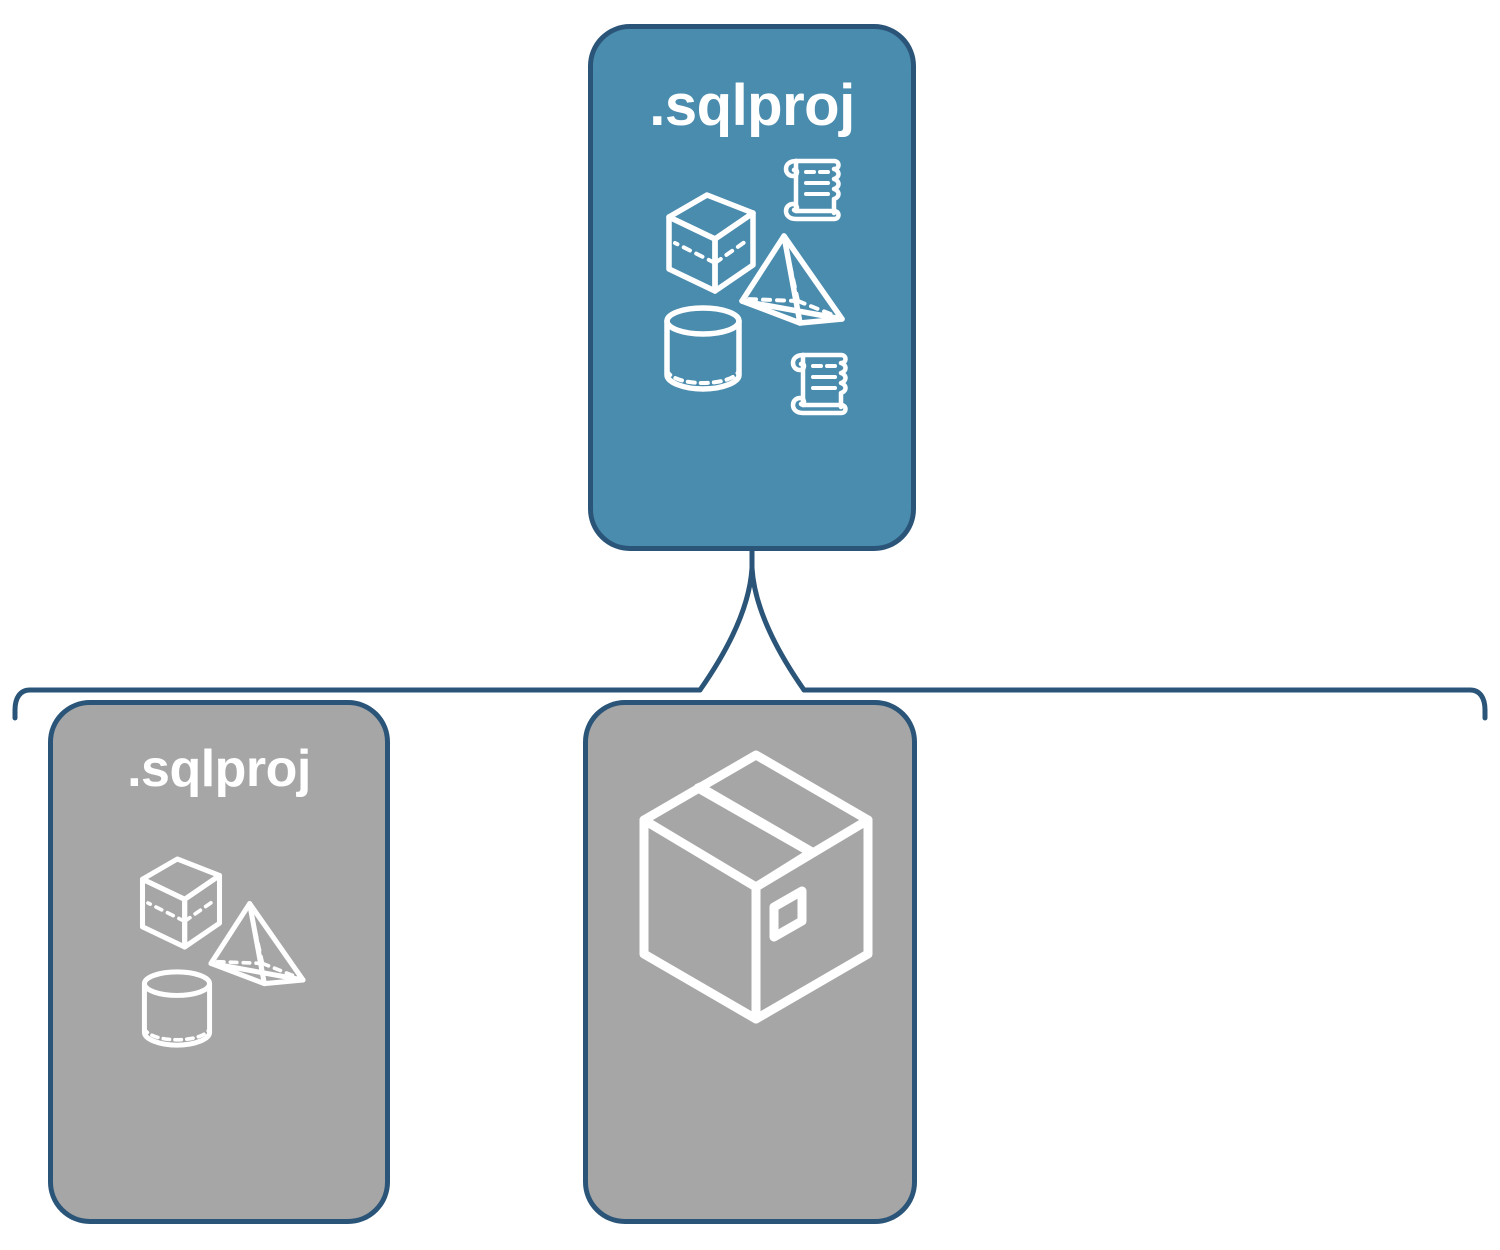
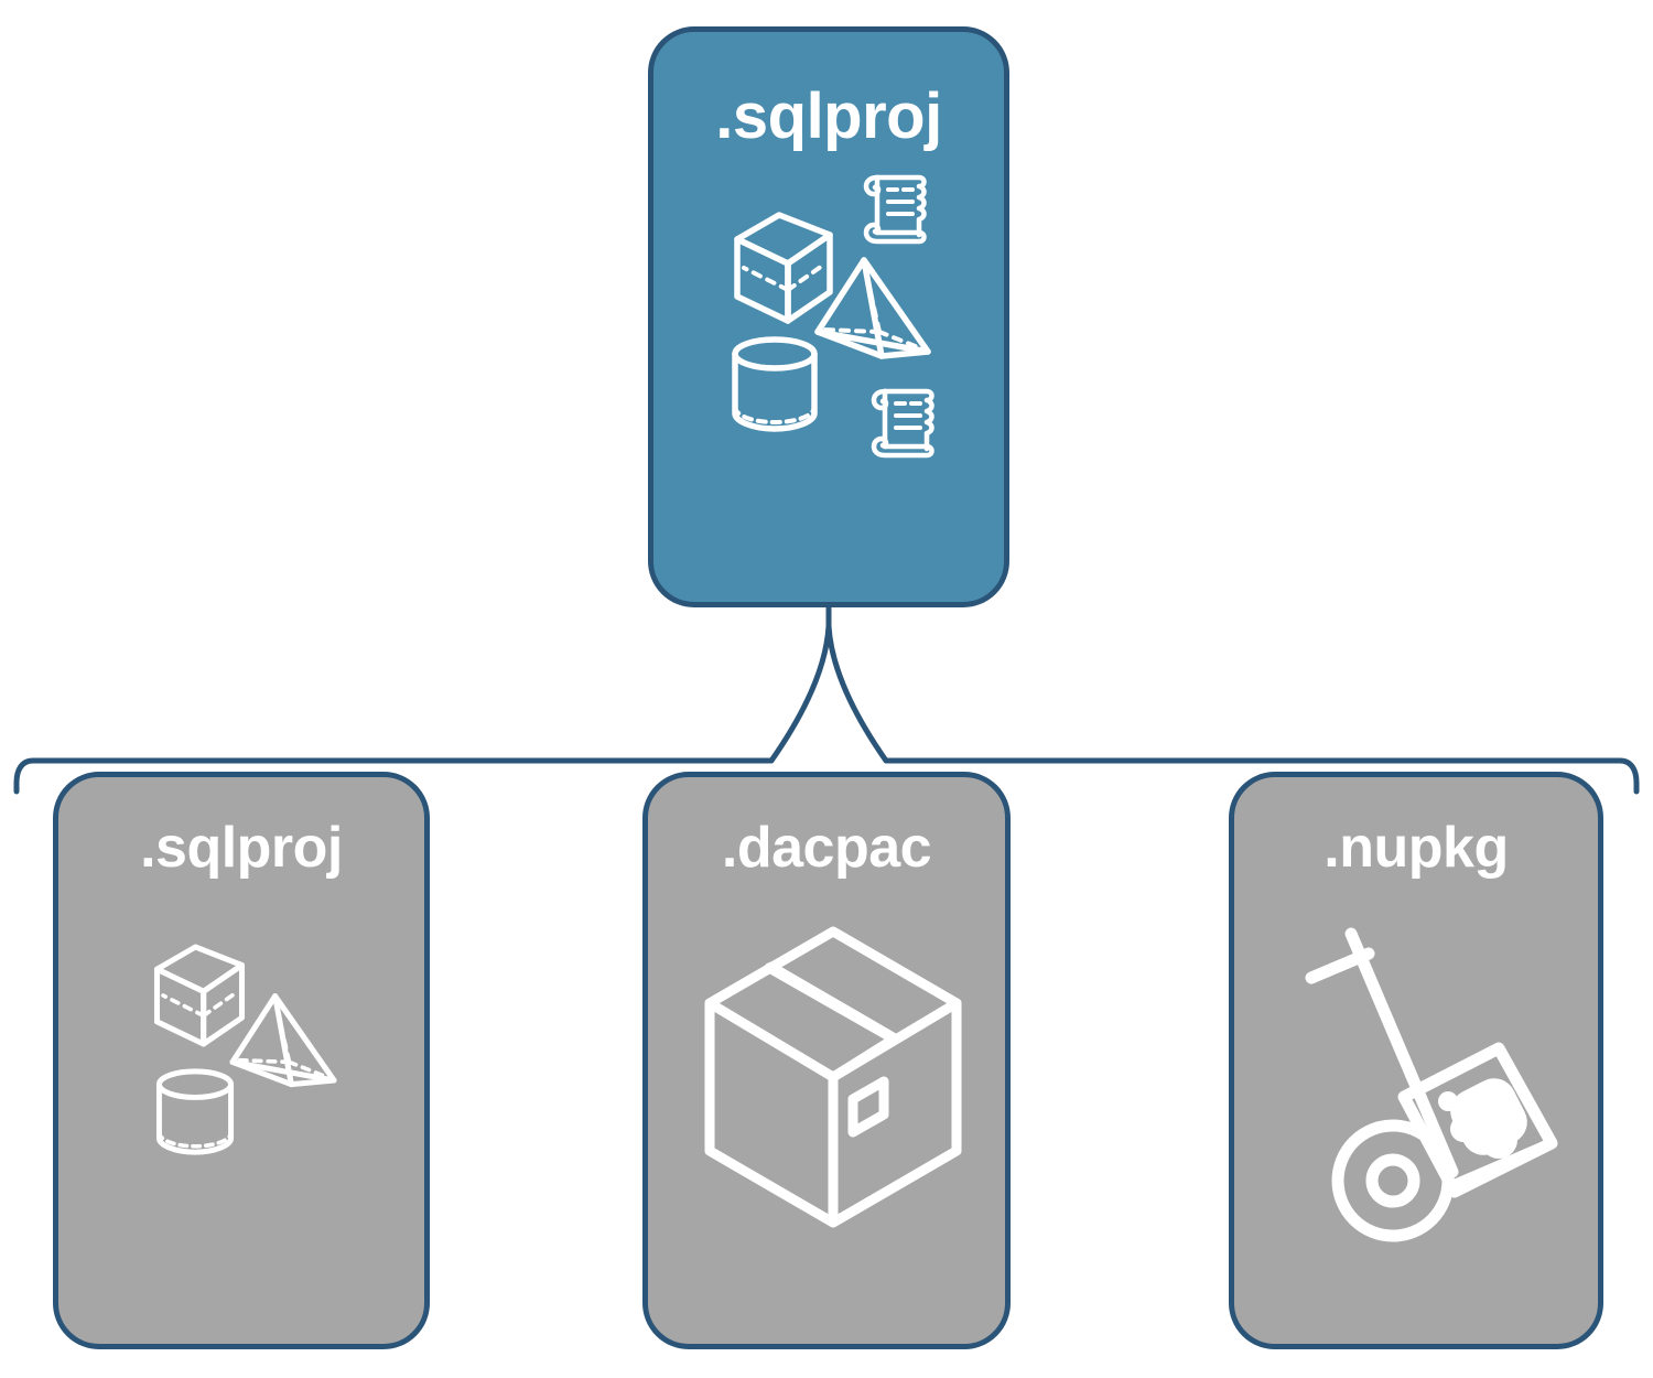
  .sqlproj
  .sqlproj
+ .dacpac
+ .nupkg
